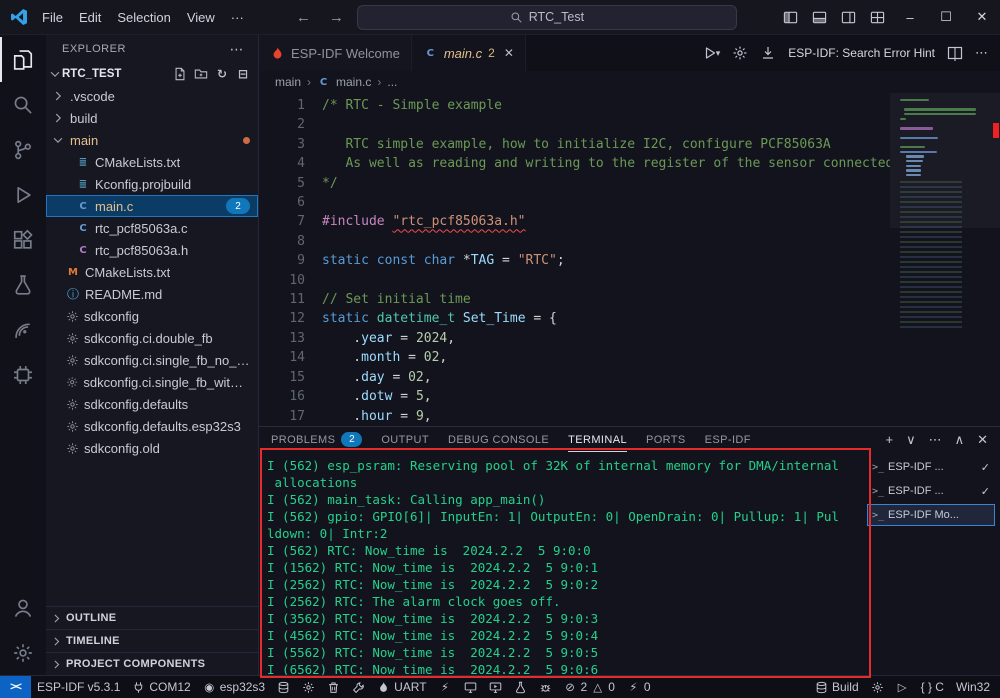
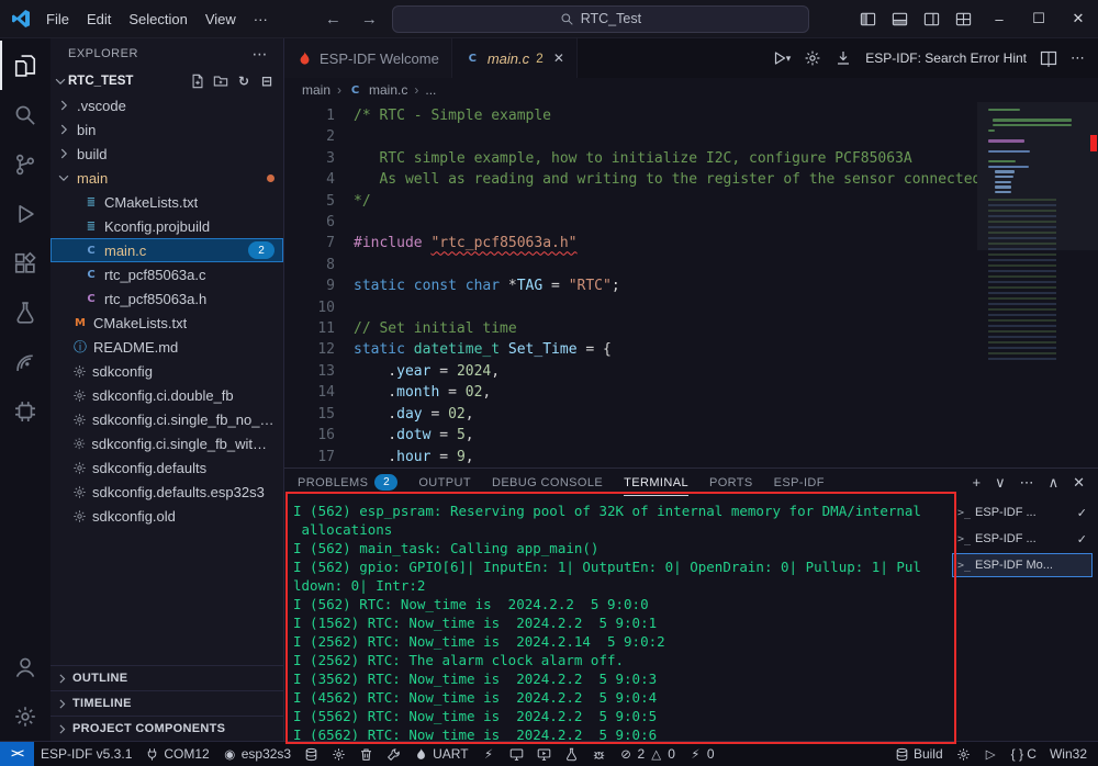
  File
  Edit
  Selection
  View
  ···
  ←
  →
  RTC_Test
  –
  ☐
  ✕
  EXPLORER
  ⋯
  RTC_TEST
  ↻
  ⊟
  .vscode
+ bin
  build
  main
  ≣
  CMakeLists.txt
  ≣
  Kconfig.projbuild
  C
  main.c
  2
  C
  rtc_pcf85063a.c
  C
  rtc_pcf85063a.h
  M
  CMakeLists.txt
  ⓘ
  README.md
  sdkconfig
  sdkconfig.ci.double_fb
  sdkconfig.ci.single_fb_no_bb
  sdkconfig.ci.single_fb_with_b
  sdkconfig.defaults
  sdkconfig.defaults.esp32s3
  sdkconfig.old
  OUTLINE
  TIMELINE
  PROJECT COMPONENTS
  ESP-IDF Welcome
  C
  main.c
  2
  ✕
  ▾
  ESP-IDF: Search Error Hint
  ⋯
  main
  ›
  C
  main.c
  ›
  ...
  1
  /* RTC - Simple example
  2
  3
  RTC simple example, how to initialize I2C, configure PCF85063A
  4
  As well as reading and writing to the register of the sensor connecte
  5
  */
  6
  7
  #include "rtc_pcf85063a.h"
  8
  9
  static const char *TAG = "RTC";
  10
  11
  // Set initial time
  12
  static datetime_t Set_Time = {
  13
  .year = 2024,
  14
  .month = 02,
  15
  .day = 02,
  16
  .dotw = 5,
  17
  .hour = 9,
  PROBLEMS
  2
  OUTPUT
  DEBUG CONSOLE
  TERMINAL
  PORTS
  ESP-IDF
  +
  ∨
  ⋯
  ∧
  ✕
  I (562) esp_psram: Reserving pool of 32K of internal memory for DMA/internal
  allocations
  I (562) main_task: Calling app_main()
  I (562) gpio: GPIO[6]| InputEn: 1| OutputEn: 0| OpenDrain: 0| Pullup: 1| Pul
  ldown: 0| Intr:2
  I (562) RTC: Now_time is 2024.2.2 5 9:0:0
  I (1562) RTC: Now_time is 2024.2.2 5 9:0:1
- I (2562) RTC: Now_time is 2024.2.2 5 9:0:2
+ I (2562) RTC: Now_time is 2024.2.14 5 9:0:2
- I (2562) RTC: The alarm clock goes off.
+ I (2562) RTC: The alarm clock alarm off.
  I (3562) RTC: Now_time is 2024.2.2 5 9:0:3
  I (4562) RTC: Now_time is 2024.2.2 5 9:0:4
  I (5562) RTC: Now_time is 2024.2.2 5 9:0:5
  I (6562) RTC: Now_time is 2024.2.2 5 9:0:6
  >_
  ESP-IDF ...
  ✓
  >_
  ESP-IDF ...
  ✓
  >_
  ESP-IDF Mo...
  ><
  ESP-IDF v5.3.1
  COM12
  ◉
  esp32s3
  UART
  ⚡
  ⊘
  2
  △
  0
  ⚡
  0
  Build
  ▷
  { } C
  Win32
